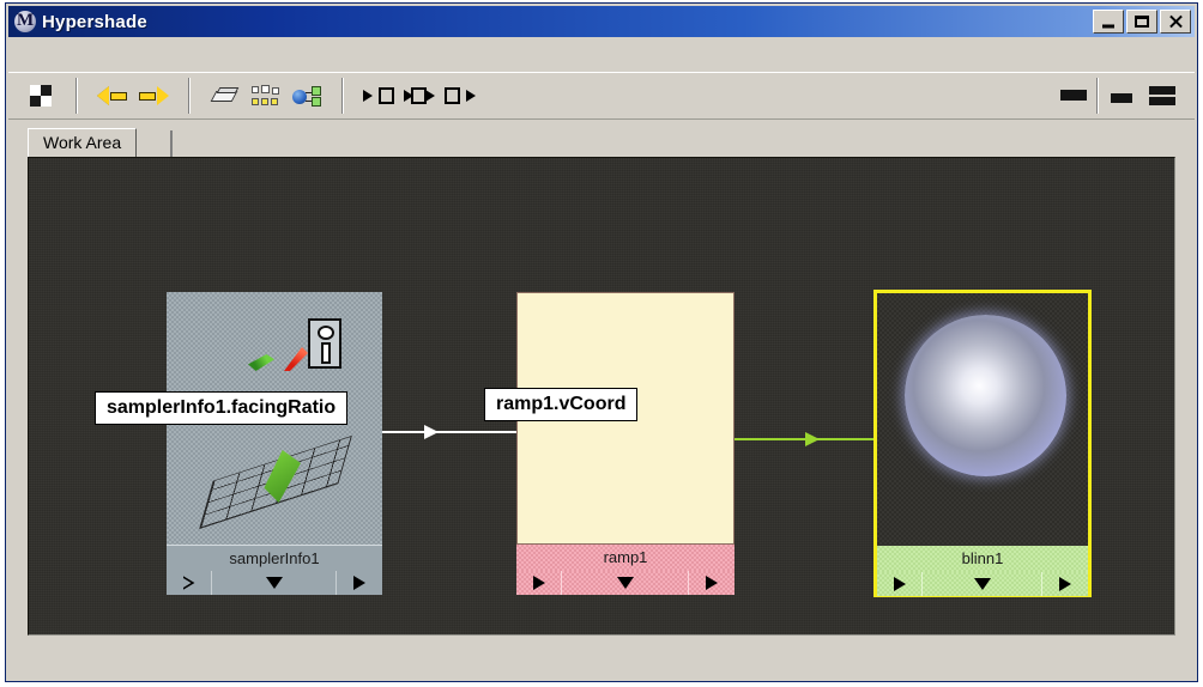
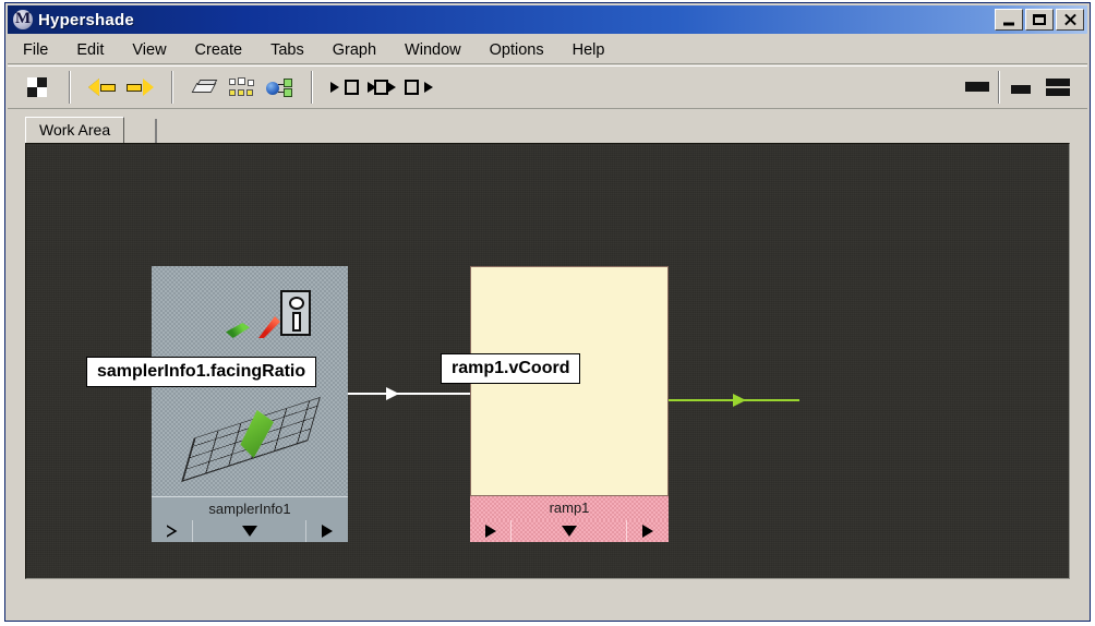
  M
  Hypershade
+ File
+ Edit
+ View
+ Create
+ Tabs
+ Graph
+ Window
+ Options
+ Help
  Work Area
  samplerInfo1
  ramp1
- blinn1
  samplerInfo1.facingRatio
  ramp1.vCoord
